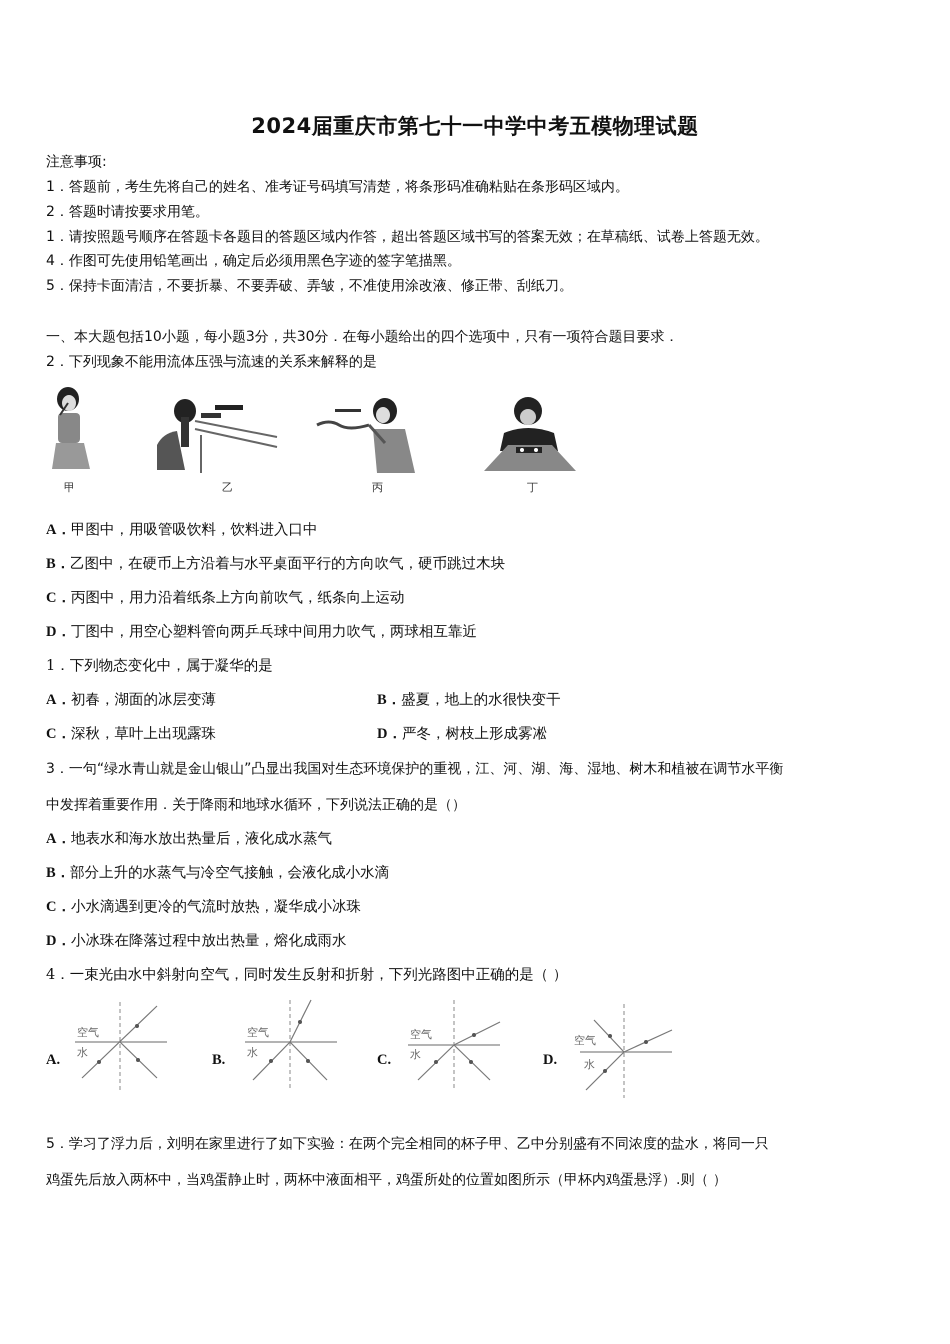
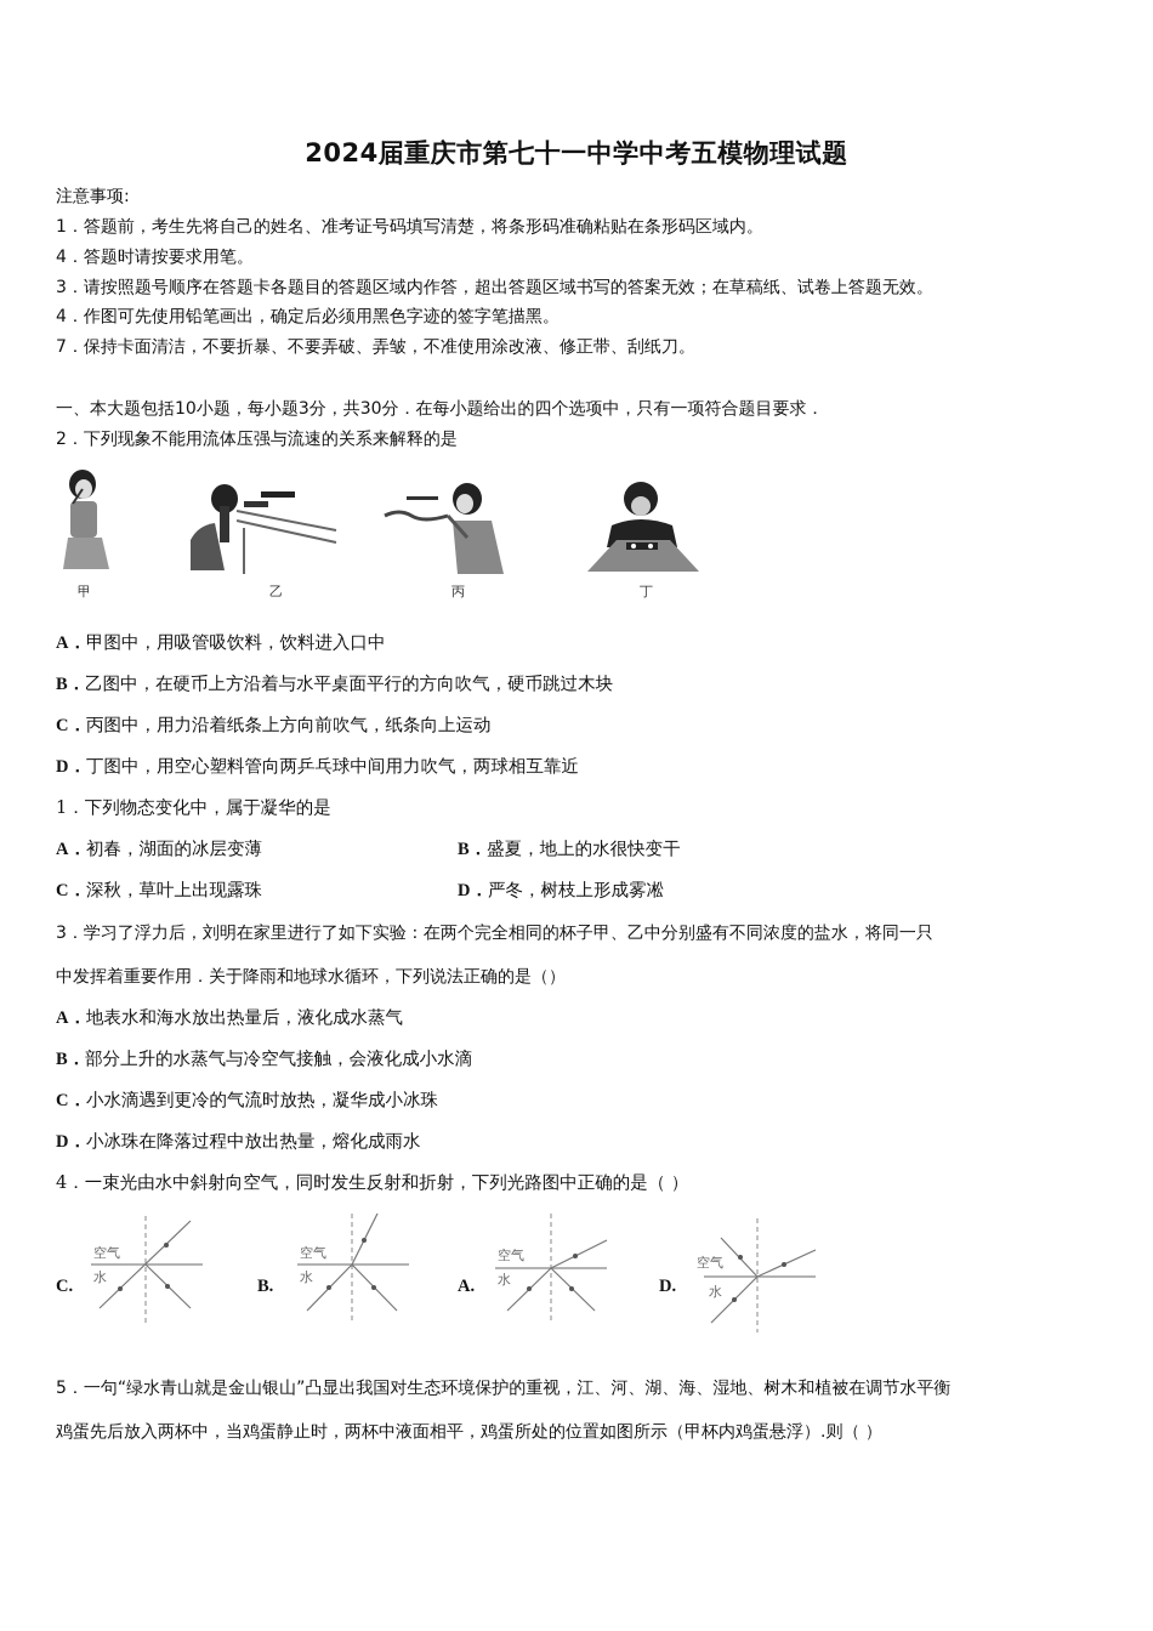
  2024届重庆市第七十一中学中考五模物理试题
  注意事项:
  1．答题前，考生先将自己的姓名、准考证号码填写清楚，将条形码准确粘贴在条形码区域内。
- 2．答题时请按要求用笔。
+ 4．答题时请按要求用笔。
- 1．请按照题号顺序在答题卡各题目的答题区域内作答，超出答题区域书写的答案无效；在草稿纸、试卷上答题无效。
+ 3．请按照题号顺序在答题卡各题目的答题区域内作答，超出答题区域书写的答案无效；在草稿纸、试卷上答题无效。
  4．作图可先使用铅笔画出，确定后必须用黑色字迹的签字笔描黑。
- 5．保持卡面清洁，不要折暴、不要弄破、弄皱，不准使用涂改液、修正带、刮纸刀。
+ 7．保持卡面清洁，不要折暴、不要弄破、弄皱，不准使用涂改液、修正带、刮纸刀。
  一、本大题包括10小题，每小题3分，共30分．在每小题给出的四个选项中，只有一项符合题目要求．
  2．下列现象不能用流体压强与流速的关系来解释的是
  甲
  乙
  丙
  丁
  A．甲图中，用吸管吸饮料，饮料进入口中
  B．乙图中，在硬币上方沿着与水平桌面平行的方向吹气，硬币跳过木块
  C．丙图中，用力沿着纸条上方向前吹气，纸条向上运动
  D．丁图中，用空心塑料管向两乒乓球中间用力吹气，两球相互靠近
  1．下列物态变化中，属于凝华的是
  A．初春，湖面的冰层变薄
  B．盛夏，地上的水很快变干
  C．深秋，草叶上出现露珠
  D．严冬，树枝上形成雾凇
- 3．一句“绿水青山就是金山银山”凸显出我国对生态环境保护的重视，江、河、湖、海、湿地、树木和植被在调节水平衡
+ 3．学习了浮力后，刘明在家里进行了如下实验：在两个完全相同的杯子甲、乙中分别盛有不同浓度的盐水，将同一只
  中发挥着重要作用．关于降雨和地球水循环，下列说法正确的是（）
  A．地表水和海水放出热量后，液化成水蒸气
  B．部分上升的水蒸气与冷空气接触，会液化成小水滴
  C．小水滴遇到更冷的气流时放热，凝华成小冰珠
  D．小冰珠在降落过程中放出热量，熔化成雨水
  4．一束光由水中斜射向空气，同时发生反射和折射，下列光路图中正确的是（ ）
- A.
+ C.
  空气
  水
  B.
  空气
  水
- C.
+ A.
  空气
  水
  D.
  空气
  水
- 5．学习了浮力后，刘明在家里进行了如下实验：在两个完全相同的杯子甲、乙中分别盛有不同浓度的盐水，将同一只
+ 5．一句“绿水青山就是金山银山”凸显出我国对生态环境保护的重视，江、河、湖、海、湿地、树木和植被在调节水平衡
  鸡蛋先后放入两杯中，当鸡蛋静止时，两杯中液面相平，鸡蛋所处的位置如图所示（甲杯内鸡蛋悬浮）.则（ ）
